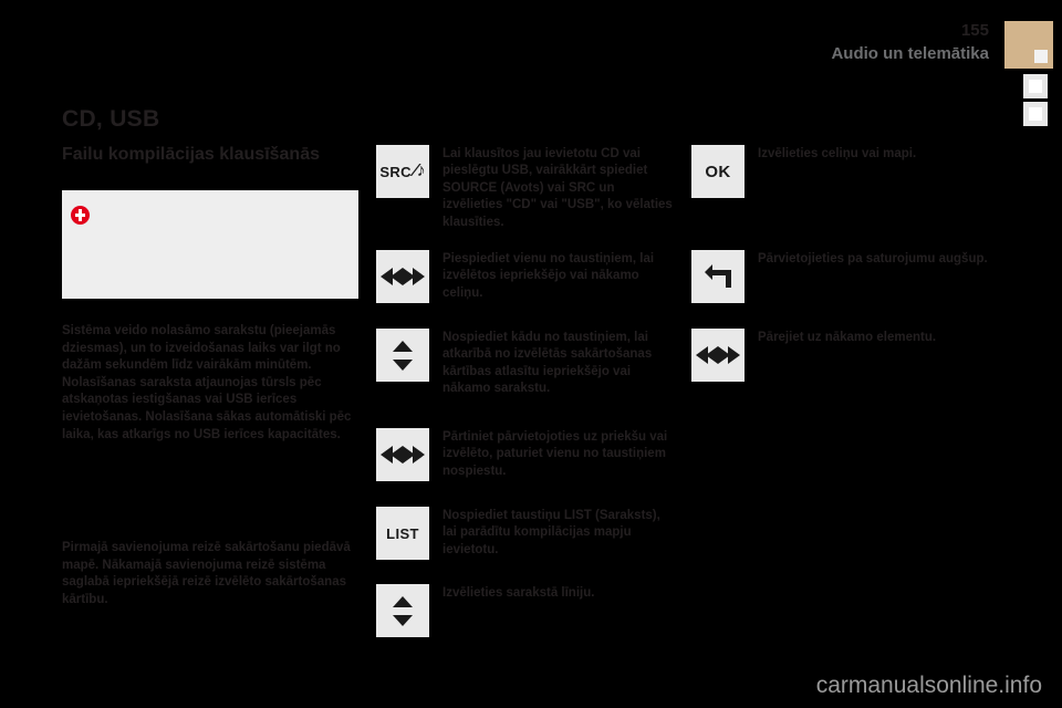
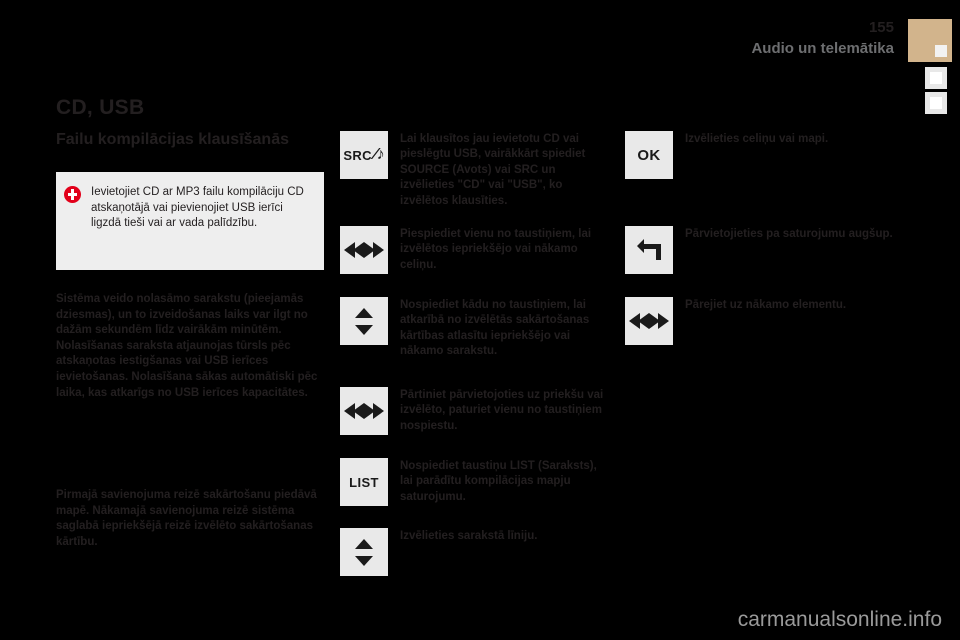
  155
  Audio un telemātika
  CD, USB
  Failu kompilācijas klausīšanās
+ Ievietojiet CD ar MP3 failu kompilāciju CD atskaņotājā vai pievienojiet USB ierīci ligzdā tieši vai ar vada palīdzību.
  Sistēma veido nolasāmo sarakstu (pieejamās dziesmas), un to izveidošanas laiks var ilgt no dažām sekundēm līdz vairākām minūtēm. Nolasīšanas saraksta atjaunojas tūrsls pēc atskaņotas iestigšanas vai USB ierīces ievietošanas. Nolasīšana sākas automātiski pēc laika, kas atkarīgs no USB ierīces kapacitātes.
  Pirmajā savienojuma reizē sakārtošanu piedāvā mapē. Nākamajā savienojuma reizē sistēma saglabā iepriekšējā reizē izvēlēto sakārtošanas kārtību.
  SRC
  ⁄♪
- Lai klausītos jau ievietotu CD vai pieslēgtu USB, vairākkārt spiediet SOURCE (Avots) vai SRC un izvēlieties "CD" vai "USB", ko vēlaties klausīties.
+ Lai klausītos jau ievietotu CD vai pieslēgtu USB, vairākkārt spiediet SOURCE (Avots) vai SRC un izvēlieties "CD" vai "USB", ko izvēlētos klausīties.
  Piespiediet vienu no taustiņiem, lai izvēlētos iepriekšējo vai nākamo celiņu.
  Nospiediet kādu no taustiņiem, lai atkarībā no izvēlētās sakārtošanas kārtības atlasītu iepriekšējo vai nākamo sarakstu.
  Pārtiniet pārvietojoties uz priekšu vai izvēlēto, paturiet vienu no taustiņiem nospiestu.
  LIST
- Nospiediet taustiņu LIST (Saraksts), lai parādītu kompilācijas mapju ievietotu.
+ Nospiediet taustiņu LIST (Saraksts), lai parādītu kompilācijas mapju saturojumu.
  Izvēlieties sarakstā līniju.
  OK
  Izvēlieties celiņu vai mapi.
  Pārvietojieties pa saturojumu augšup.
  Pārejiet uz nākamo elementu.
  carmanualsonline.info
